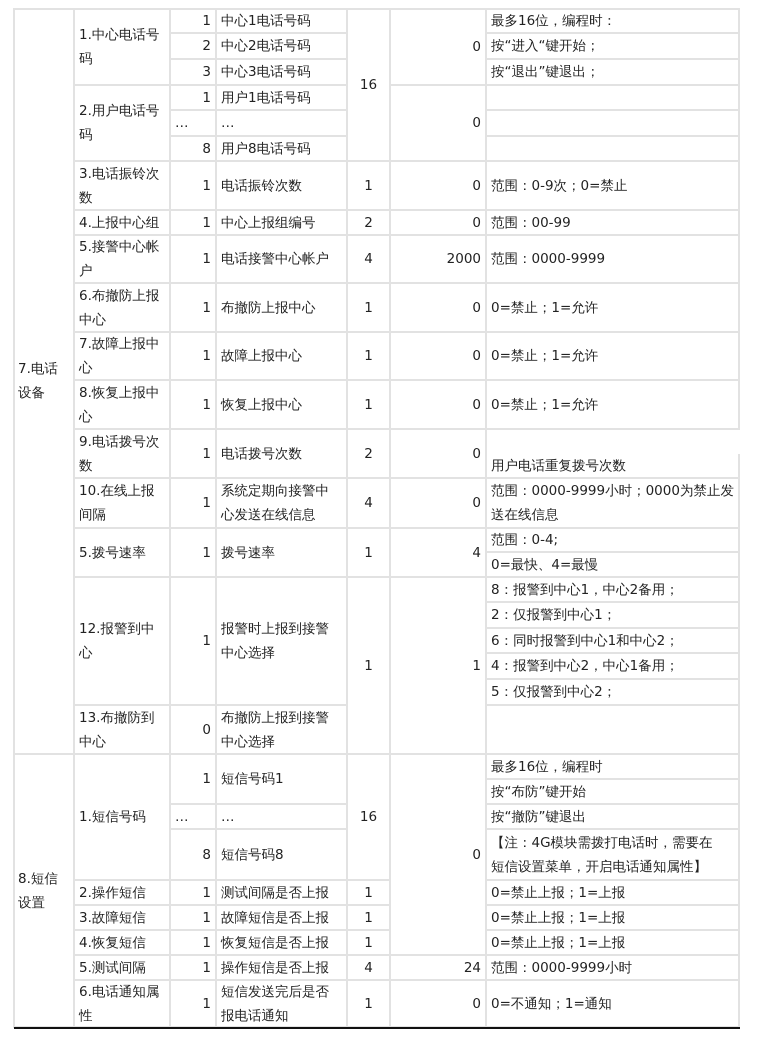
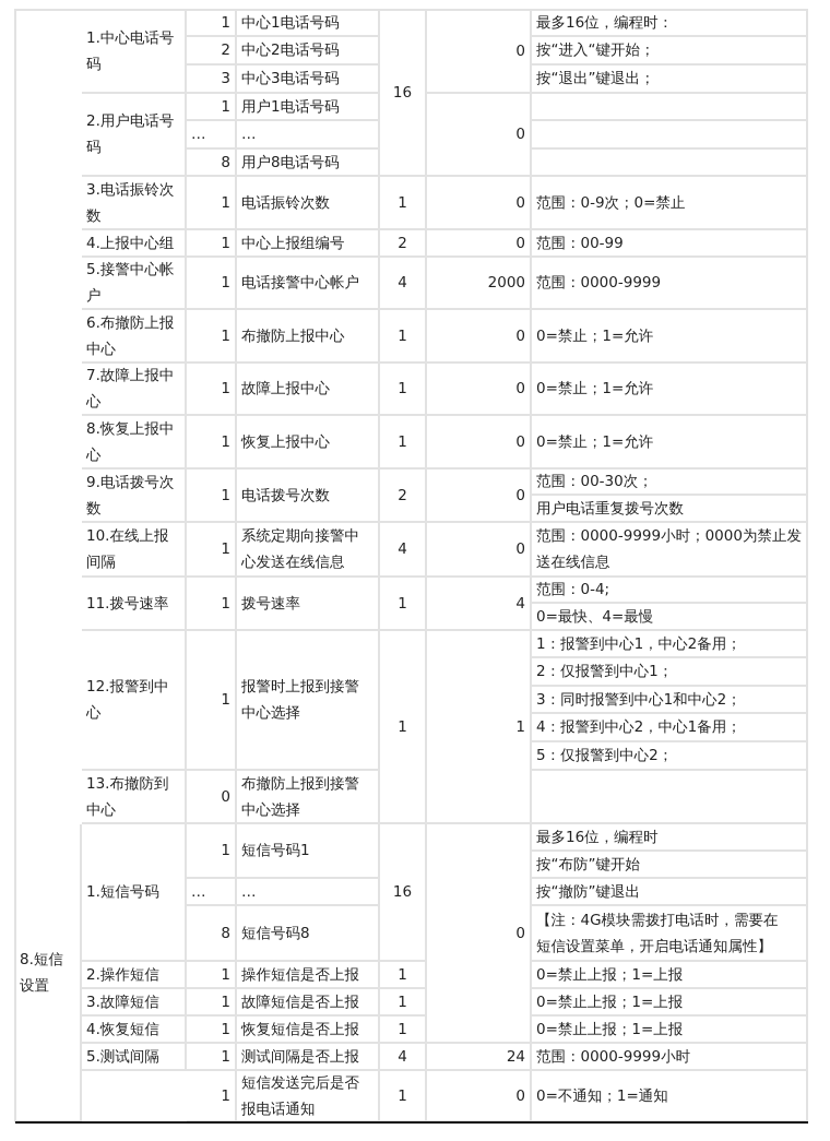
- 7.电话
- 设备
  8.短信
  设置
  1.中心电话号
  码
  1
  中心1电话号码
  2
  中心2电话号码
  3
  中心3电话号码
  2.用户电话号
  码
  1
  用户1电话号码
  …
  …
  8
  用户8电话号码
  16
  0
  0
  最多16位，编程时：
  按“进入“键开始；
  按“退出”键退出；
  3.电话振铃次
  数
  1
  电话振铃次数
  1
  0
  范围：0-9次；0=禁止
  4.上报中心组
  1
  中心上报组编号
  2
  0
  范围：00-99
  5.接警中心帐
  户
  1
  电话接警中心帐户
  4
  2000
  范围：0000-9999
  6.布撤防上报
  中心
  1
  布撤防上报中心
  1
  0
  0=禁止；1=允许
  7.故障上报中
  心
  1
  故障上报中心
  1
  0
  0=禁止；1=允许
  8.恢复上报中
  心
  1
  恢复上报中心
  1
  0
  0=禁止；1=允许
  9.电话拨号次
  数
  1
  电话拨号次数
  2
  0
+ 范围：00-30次；
  用户电话重复拨号次数
  10.在线上报
  间隔
  1
  系统定期向接警中
  心发送在线信息
  4
  0
  范围：0000-9999小时；0000为禁止发
  送在线信息
- 5.拨号速率
+ 11.拨号速率
  1
  拨号速率
  1
  4
  范围：0-4;
  0=最快、4=最慢
  12.报警到中
  心
  1
  报警时上报到接警
  中心选择
  13.布撤防到
  中心
  0
  布撤防上报到接警
  中心选择
  1
  1
- 8：报警到中心1，中心2备用；
+ 1：报警到中心1，中心2备用；
  2：仅报警到中心1；
- 6：同时报警到中心1和中心2；
+ 3：同时报警到中心1和中心2；
  4：报警到中心2，中心1备用；
  5：仅报警到中心2；
  1.短信号码
  1
  短信号码1
  …
  …
  8
  短信号码8
  16
  0
  最多16位，编程时
  按“布防”键开始
  按“撤防”键退出
  【注：4G模块需拨打电话时，需要在
  短信设置菜单，开启电话通知属性】
  2.操作短信
  1
- 测试间隔是否上报
+ 操作短信是否上报
  1
  0=禁止上报；1=上报
  3.故障短信
  1
  故障短信是否上报
  1
  0=禁止上报；1=上报
  4.恢复短信
  1
  恢复短信是否上报
  1
  0=禁止上报；1=上报
  5.测试间隔
  1
- 操作短信是否上报
+ 测试间隔是否上报
  4
  24
  范围：0000-9999小时
- 6.电话通知属
- 性
  1
  短信发送完后是否
  报电话通知
  1
  0
  0=不通知；1=通知
